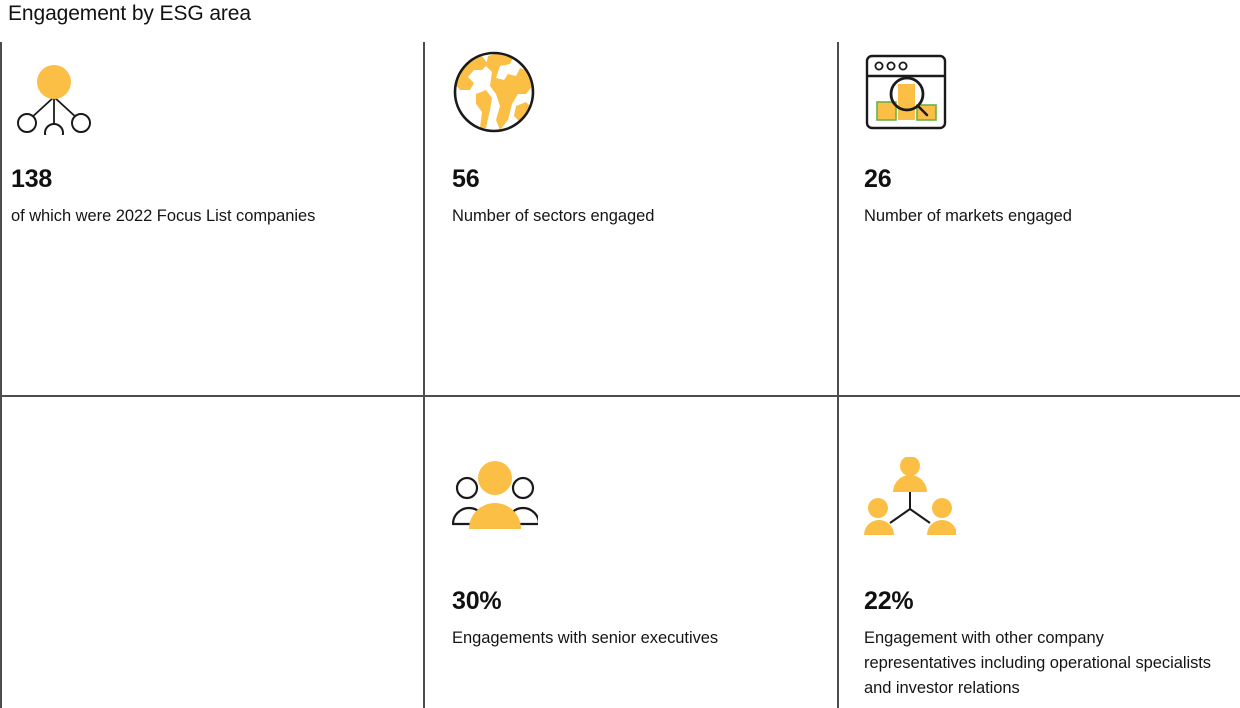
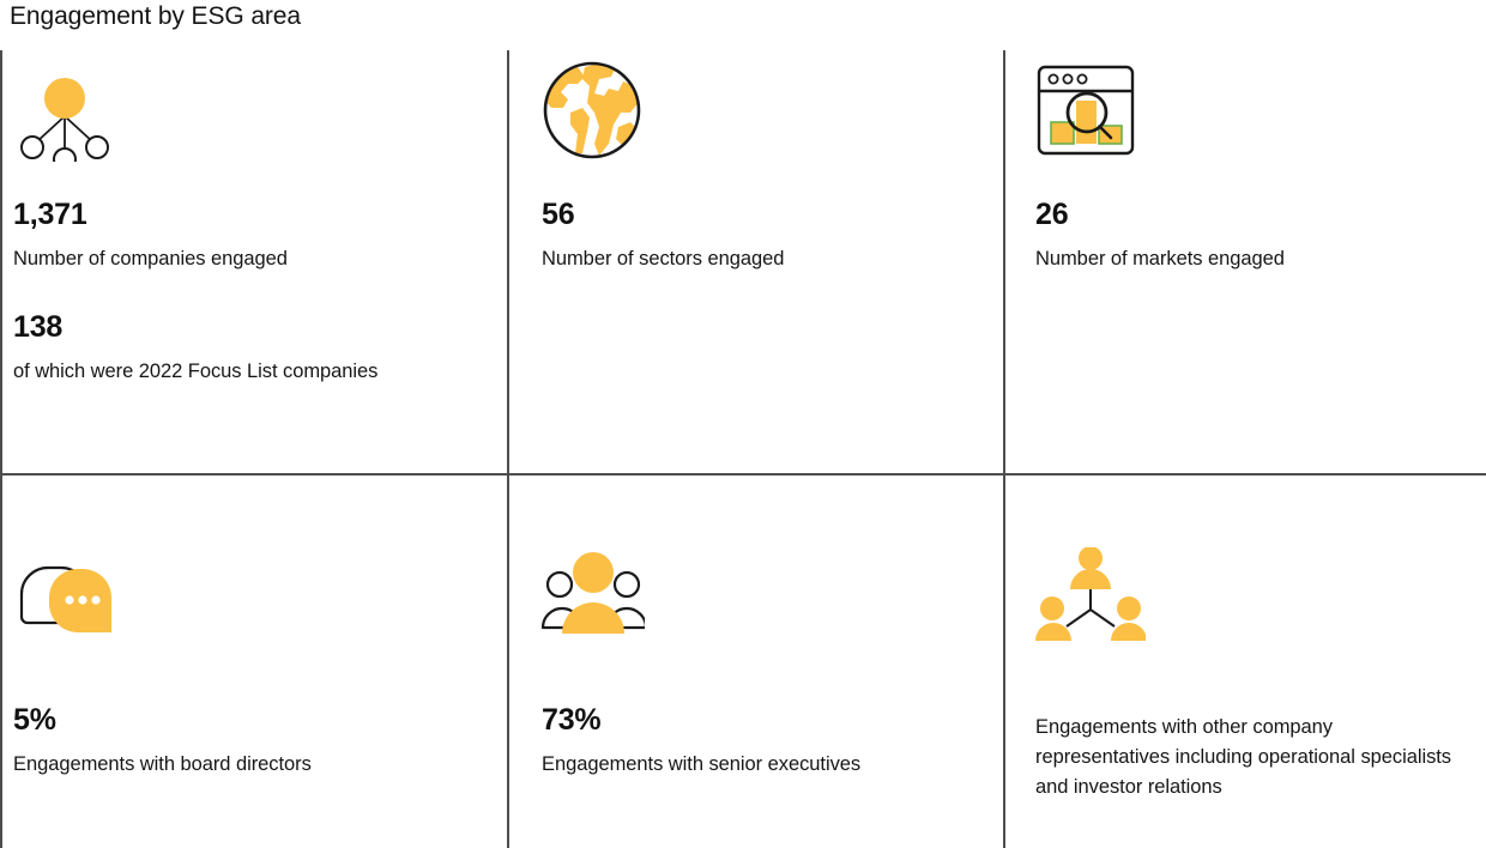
  Engagement by ESG area
+ 1,371
+ Number of companies engaged
  138
  of which were 2022 Focus List companies
  56
  Number of sectors engaged
  26
  Number of markets engaged
+ 5%
+ Engagements with board directors
- 30%
+ 73%
  Engagements with senior executives
- 22%
- Engagement with other company representatives including operational specialists and investor relations
+ Engagements with other company representatives including operational specialists and investor relations
